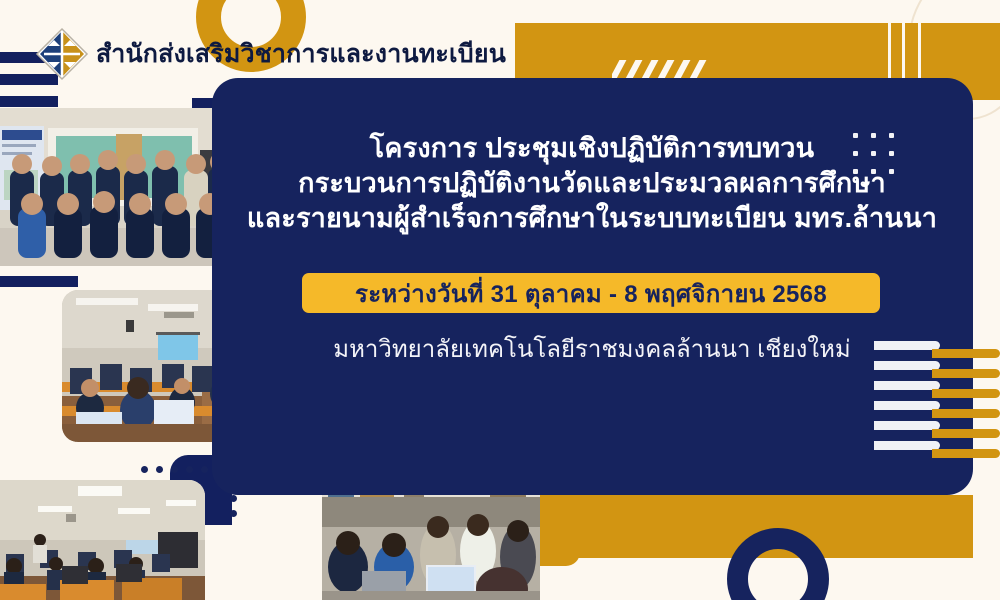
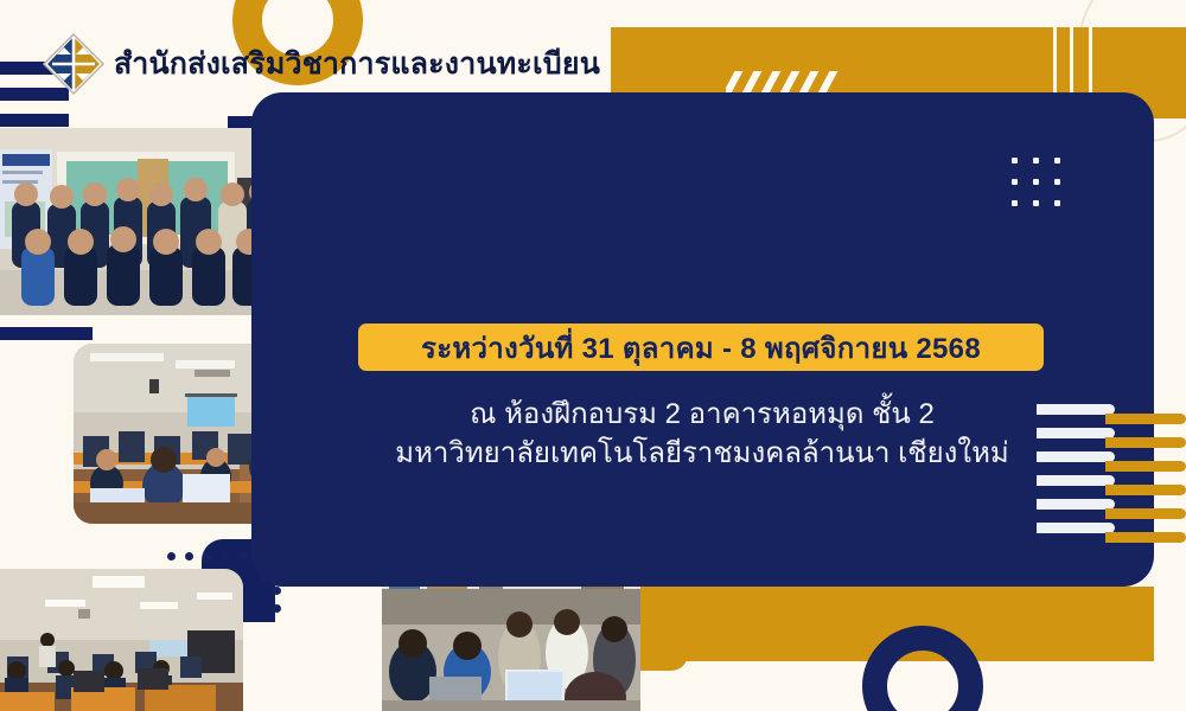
- โครงการ ประชุมเชิงปฏิบัติการทบทวน
- กระบวนการปฏิบัติงานวัดและประมวลผลการศึกษา
- และรายนามผู้สำเร็จการศึกษาในระบบทะเบียน มทร.ล้านนา
  ระหว่างวันที่ 31 ตุลาคม - 8 พฤศจิกายน 2568
+ ณ ห้องฝึกอบรม 2 อาคารหอหมุด ชั้น 2
  มหาวิทยาลัยเทคโนโลยีราชมงคลล้านนา เชียงใหม่
  สำนักส่งเสริมวิชาการและงานทะเบียน
